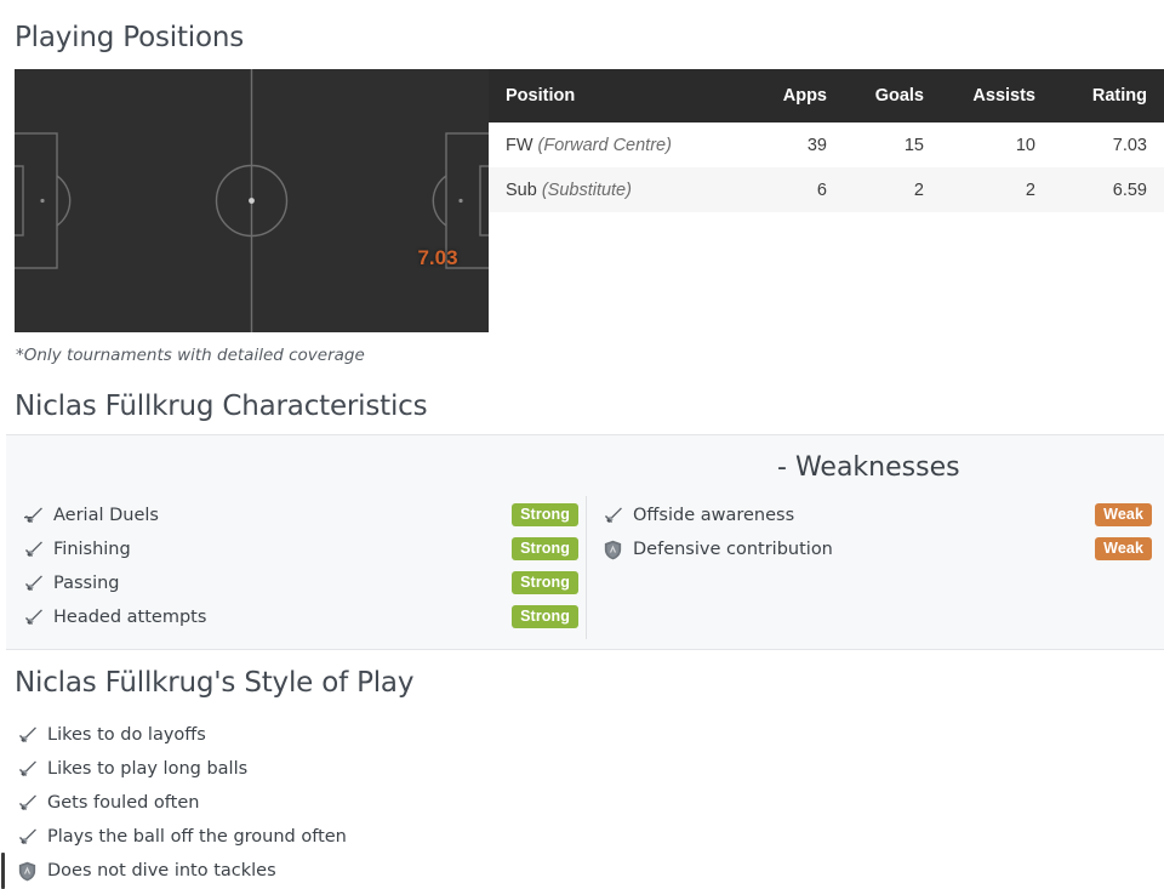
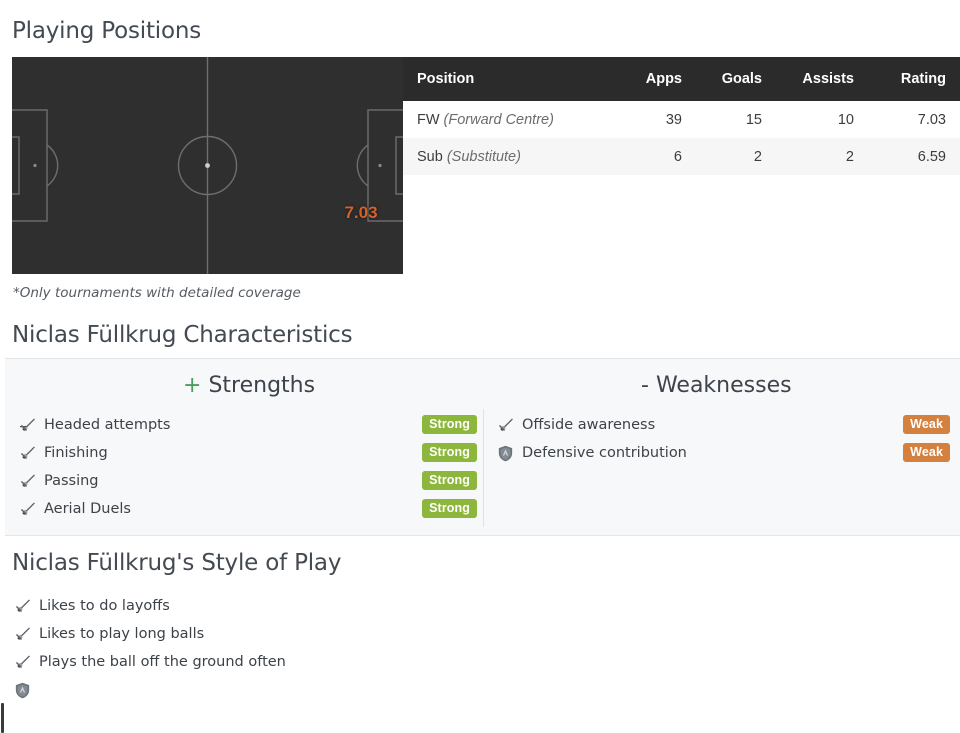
  Playing Positions
  7.03
  *Only tournaments with detailed coverage
  Position	Apps	Goals	Assists	Rating
  FW (Forward Centre)	39	15	10	7.03
  Sub (Substitute)	6	2	2	6.59
  Niclas Füllkrug Characteristics
+ + Strengths
  - Weaknesses
- Aerial Duels
+ Headed attempts
  Strong
  Finishing
  Strong
  Passing
  Strong
- Headed attempts
+ Aerial Duels
  Strong
  Offside awareness
  Weak
  Defensive contribution
  Weak
  Niclas Füllkrug's Style of Play
  Likes to do layoffs
  Likes to play long balls
- Gets fouled often
  Plays the ball off the ground often
- Does not dive into tackles
